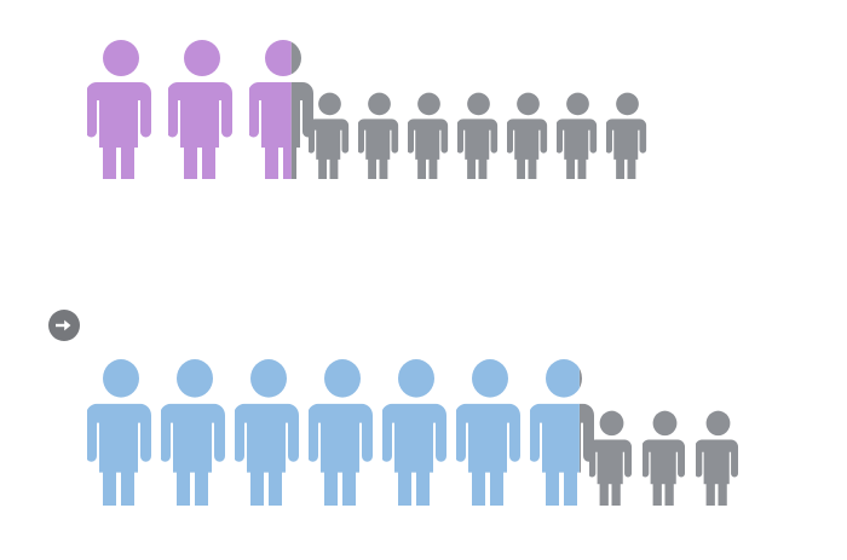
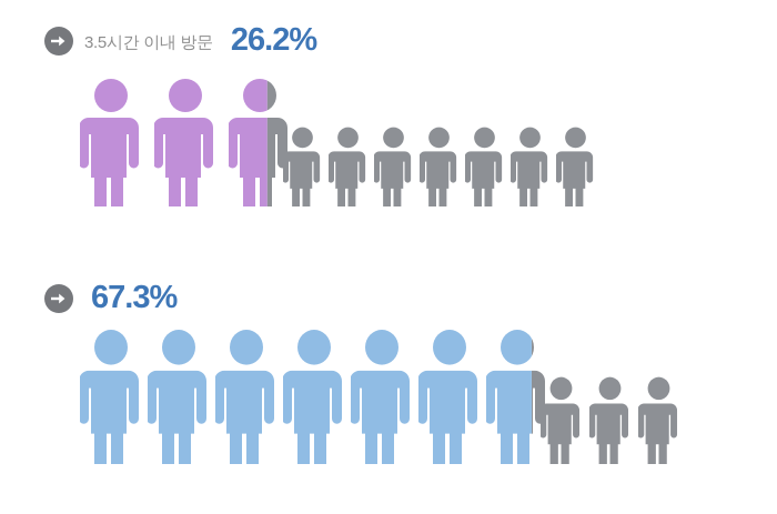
+ 3.5시간 이내 방문
+ 26.2%
+ 67.3%
